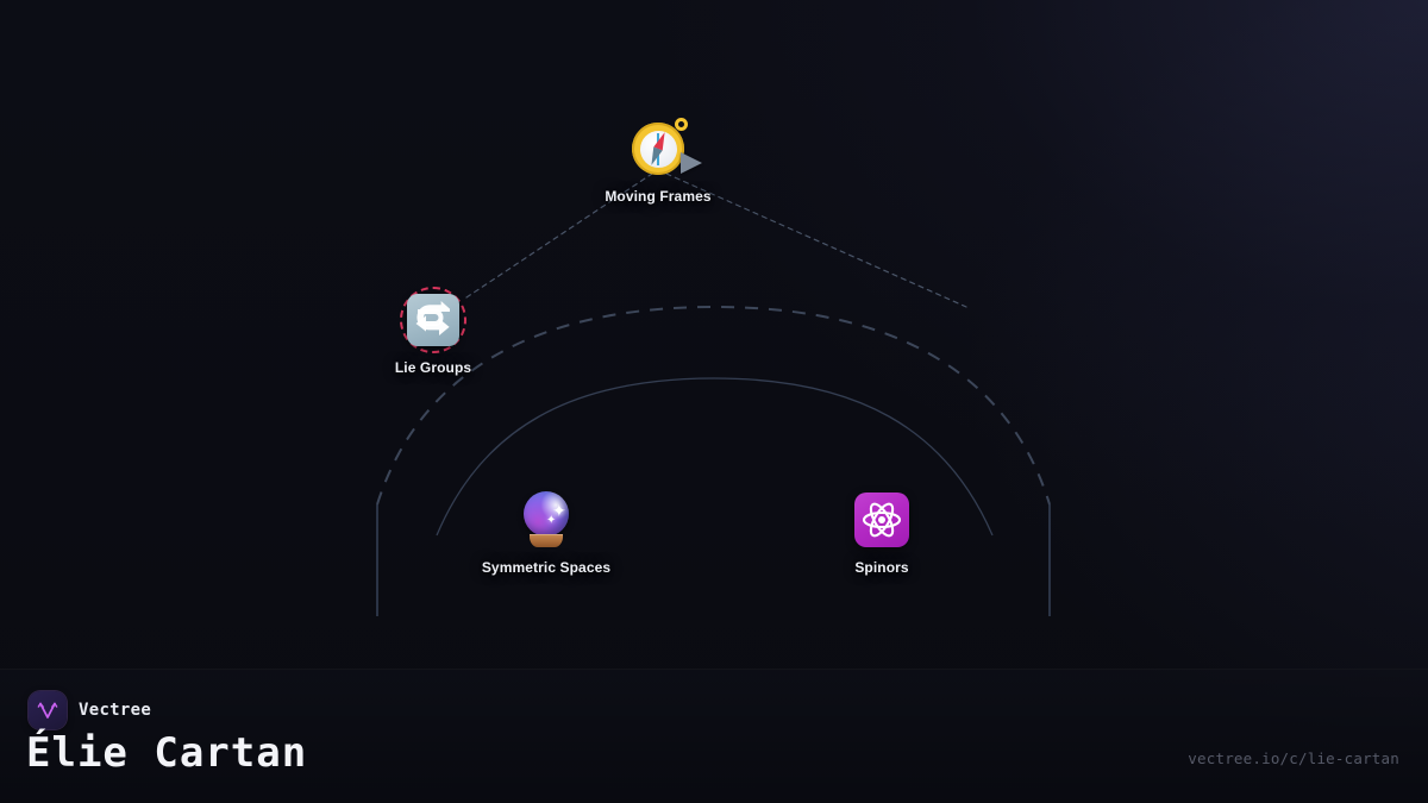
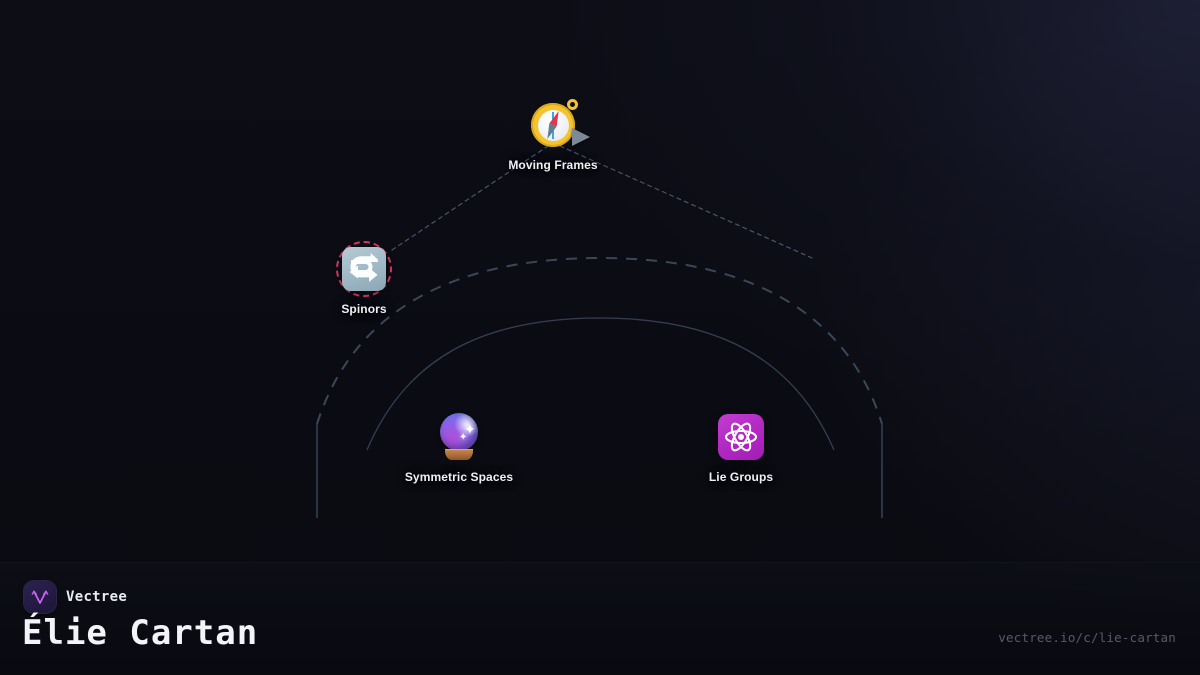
  Moving Frames
- Lie Groups
+ Spinors
  ✦
  ✦
  Symmetric Spaces
- Spinors
+ Lie Groups
  Vectree
  Élie Cartan
  vectree.io/c/lie-cartan
